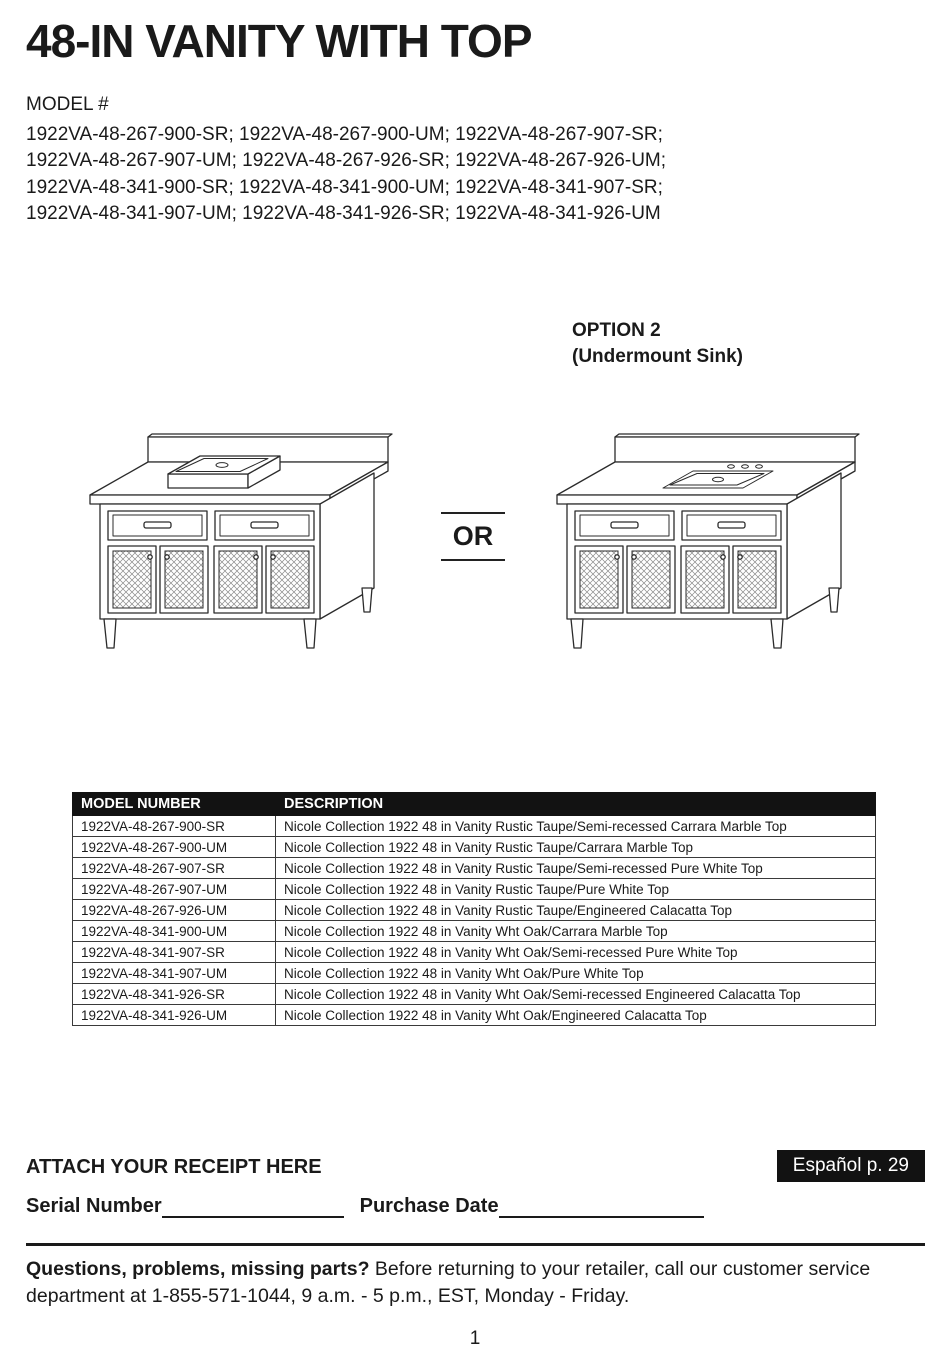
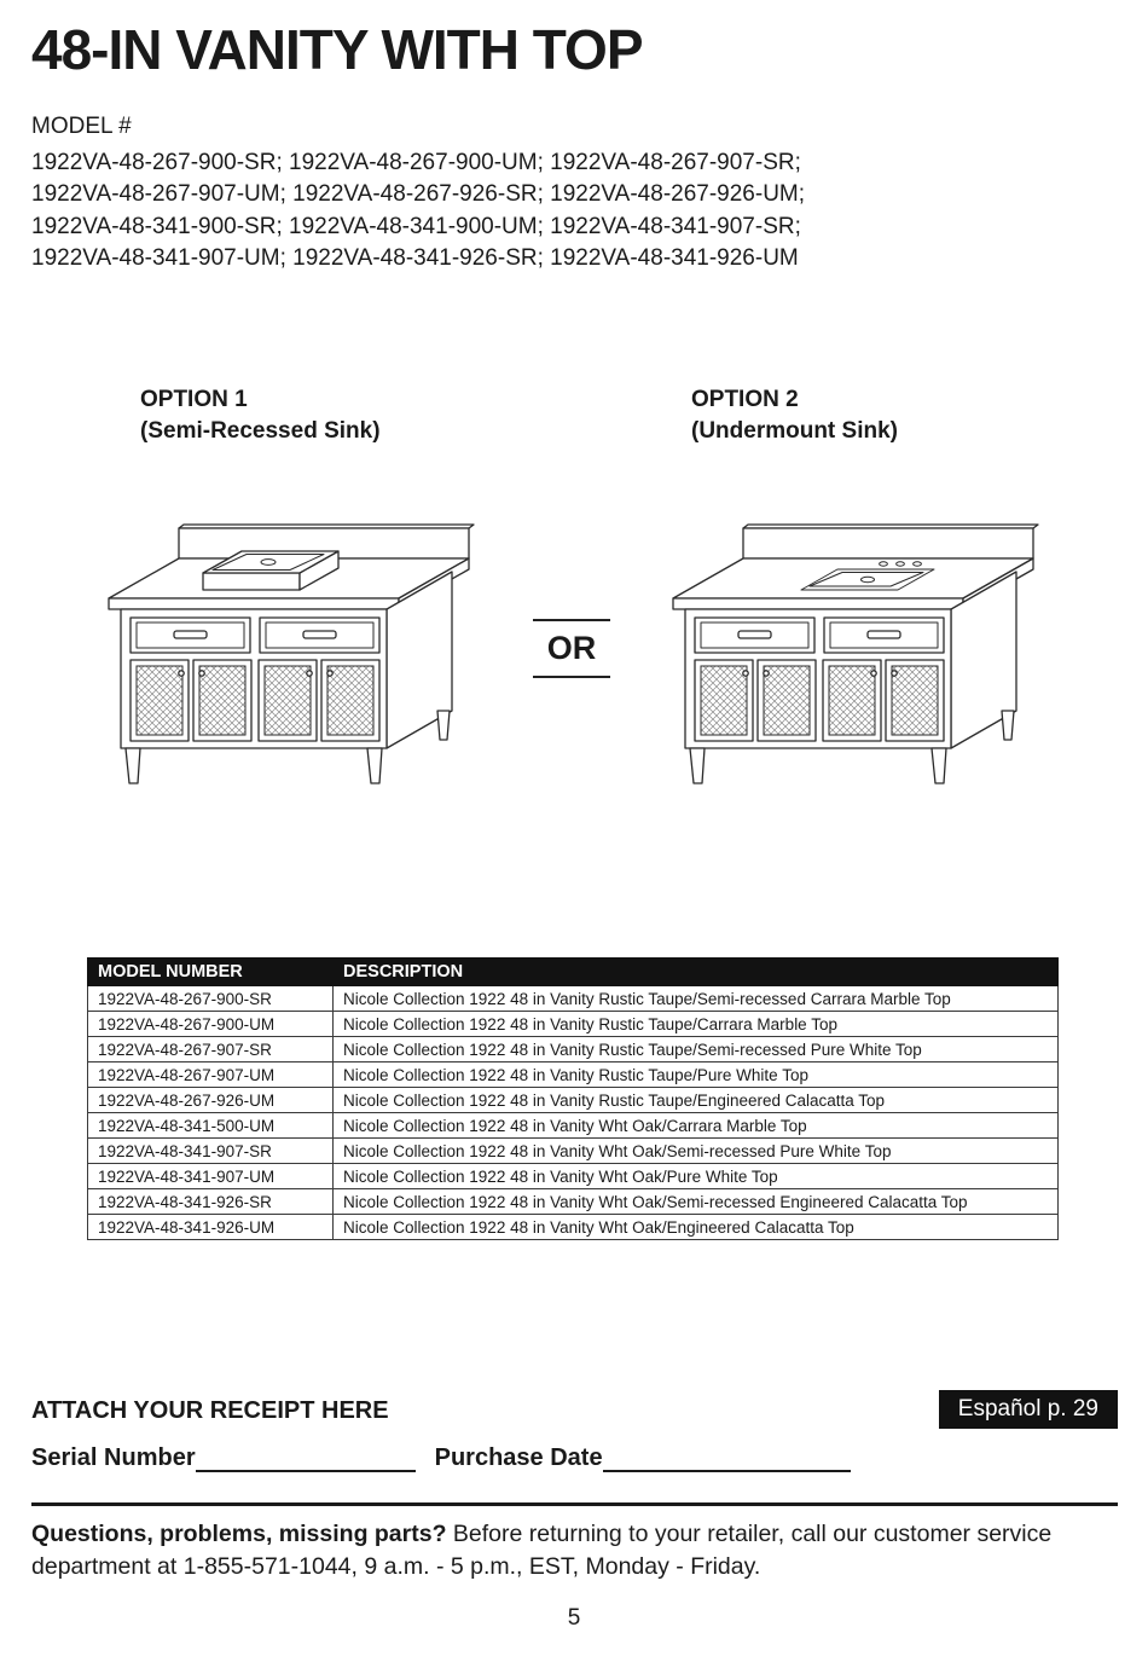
  48-IN VANITY WITH TOP
  MODEL #
  1922VA-48-267-900-SR; 1922VA-48-267-900-UM; 1922VA-48-267-907-SR;
  1922VA-48-267-907-UM; 1922VA-48-267-926-SR; 1922VA-48-267-926-UM;
  1922VA-48-341-900-SR; 1922VA-48-341-900-UM; 1922VA-48-341-907-SR;
  1922VA-48-341-907-UM; 1922VA-48-341-926-SR; 1922VA-48-341-926-UM
+ OPTION 1
+ (Semi-Recessed Sink)
  OPTION 2
  (Undermount Sink)
  OR
  MODEL NUMBER	DESCRIPTION
  1922VA-48-267-900-SR	Nicole Collection 1922 48 in Vanity Rustic Taupe/Semi-recessed Carrara Marble Top
  1922VA-48-267-900-UM	Nicole Collection 1922 48 in Vanity Rustic Taupe/Carrara Marble Top
  1922VA-48-267-907-SR	Nicole Collection 1922 48 in Vanity Rustic Taupe/Semi-recessed Pure White Top
  1922VA-48-267-907-UM	Nicole Collection 1922 48 in Vanity Rustic Taupe/Pure White Top
  1922VA-48-267-926-UM	Nicole Collection 1922 48 in Vanity Rustic Taupe/Engineered Calacatta Top
- 1922VA-48-341-900-UM	Nicole Collection 1922 48 in Vanity Wht Oak/Carrara Marble Top
+ 1922VA-48-341-500-UM	Nicole Collection 1922 48 in Vanity Wht Oak/Carrara Marble Top
  1922VA-48-341-907-SR	Nicole Collection 1922 48 in Vanity Wht Oak/Semi-recessed Pure White Top
  1922VA-48-341-907-UM	Nicole Collection 1922 48 in Vanity Wht Oak/Pure White Top
  1922VA-48-341-926-SR	Nicole Collection 1922 48 in Vanity Wht Oak/Semi-recessed Engineered Calacatta Top
  1922VA-48-341-926-UM	Nicole Collection 1922 48 in Vanity Wht Oak/Engineered Calacatta Top
  ATTACH YOUR RECEIPT HERE
  Español p. 29
  Serial Number
  Purchase Date
  Questions, problems, missing parts? Before returning to your retailer, call our customer service department at 1-855-571-1044, 9 a.m. - 5 p.m., EST, Monday - Friday.
- 1
+ 5
